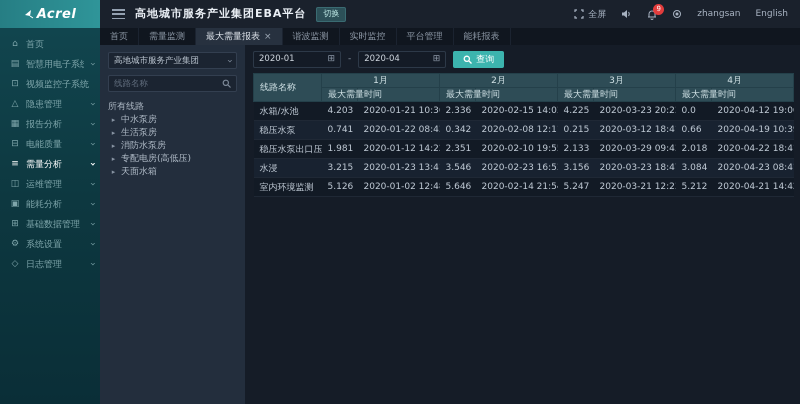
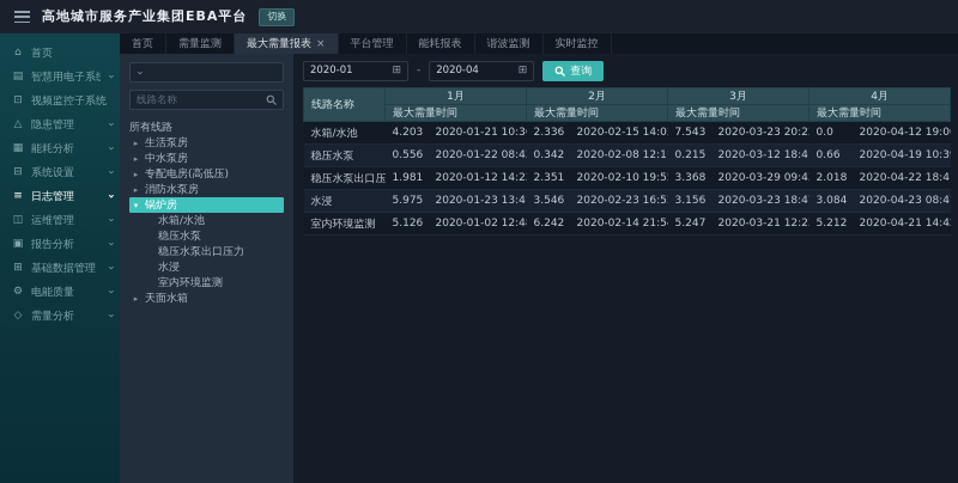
- Acrel
  高地城市服务产业集团EBA平台
  切换
- 全屏
- 9
- zhangsan
- English
  ⌂
  首页
  ▤
  智慧用电子系
  ⊡
  视频监控子系统
  △
  隐患管理
  ▦
- 报告分析
+ 能耗分析
  ⊟
- 电能质量
+ 系统设置
  ≡
- 需量分析
+ 日志管理
  ◫
  运维管理
  ▣
- 能耗分析
+ 报告分析
  ⊞
  基础数据管理
  ⚙
- 系统设置
+ 电能质量
  ◇
- 日志管理
+ 需量分析
  首页
  需量监测
  最大需量报表
  ×
- 谐波监测
+ 平台管理
- 实时监控
+ 能耗报表
- 平台管理
+ 谐波监测
- 能耗报表
+ 实时监控
- 高地城市服务产业集团
  线路名称
  所有线路
  ▸
- 中水泵房
+ 生活泵房
  ▸
- 生活泵房
+ 中水泵房
  ▸
- 消防水泵房
+ 专配电房(高低压)
  ▸
- 专配电房(高低压)
+ 消防水泵房
+ ▾
+ 锅炉房
+ 水箱/水池
+ 稳压水泵
+ 稳压水泵出口压力
+ 水浸
+ 室内环境监测
  ▸
  天面水箱
  2020-01
  ⊞
  -
  2020-04
  ⊞
  查询
  线路名称	1月	2月	3月	4月
  最大需量	时间	最大需量	时间	最大需量	时间	最大需量	时间
- 水箱/水池	4.203	2020-01-21 10:3	2.336	2020-02-15 14:0	4.225	2020-03-23 20:2	0.0	2020-04-12 19:0
+ 水箱/水池	4.203	2020-01-21 10:3	2.336	2020-02-15 14:0	7.543	2020-03-23 20:2	0.0	2020-04-12 19:0
- 稳压水泵	0.741	2020-01-22 08:4	0.342	2020-02-08 12:1	0.215	2020-03-12 18:4	0.66	2020-04-19 10:3
+ 稳压水泵	0.556	2020-01-22 08:4	0.342	2020-02-08 12:1	0.215	2020-03-12 18:4	0.66	2020-04-19 10:3
- 稳压水泵出口压	1.981	2020-01-12 14:2	2.351	2020-02-10 19:5	2.133	2020-03-29 09:4	2.018	2020-04-22 18:4
+ 稳压水泵出口压	1.981	2020-01-12 14:2	2.351	2020-02-10 19:5	3.368	2020-03-29 09:4	2.018	2020-04-22 18:4
- 水浸	3.215	2020-01-23 13:4	3.546	2020-02-23 16:5	3.156	2020-03-23 18:4	3.084	2020-04-23 08:4
+ 水浸	5.975	2020-01-23 13:4	3.546	2020-02-23 16:5	3.156	2020-03-23 18:4	3.084	2020-04-23 08:4
- 室内环境监测	5.126	2020-01-02 12:4	5.646	2020-02-14 21:5	5.247	2020-03-21 12:2	5.212	2020-04-21 14:4
+ 室内环境监测	5.126	2020-01-02 12:4	6.242	2020-02-14 21:5	5.247	2020-03-21 12:2	5.212	2020-04-21 14:4
